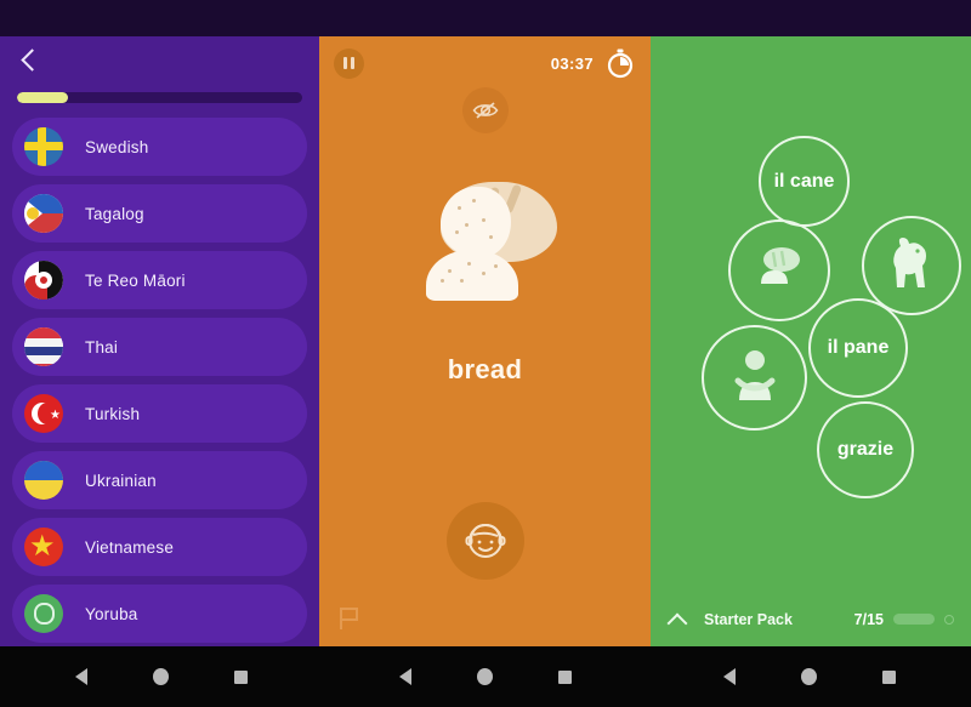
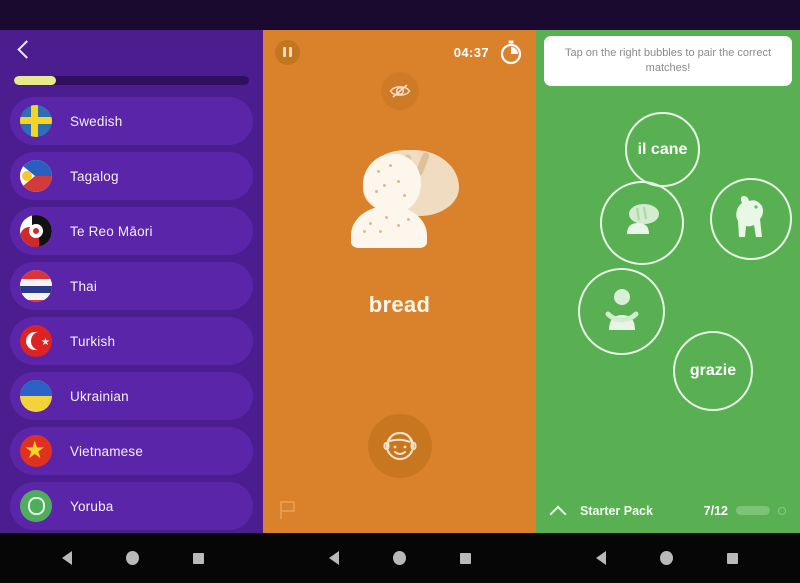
  Swedish
  Tagalog
  Te Reo Māori
  Thai
  ★
  Turkish
  Ukrainian
  ★
  Vietnamese
  Yoruba
- 03:37
+ 04:37
  bread
+ Tap on the right bubbles to pair the correct matches!
  il cane
- il pane
  grazie
  Starter Pack
- 7/15
+ 7/12
